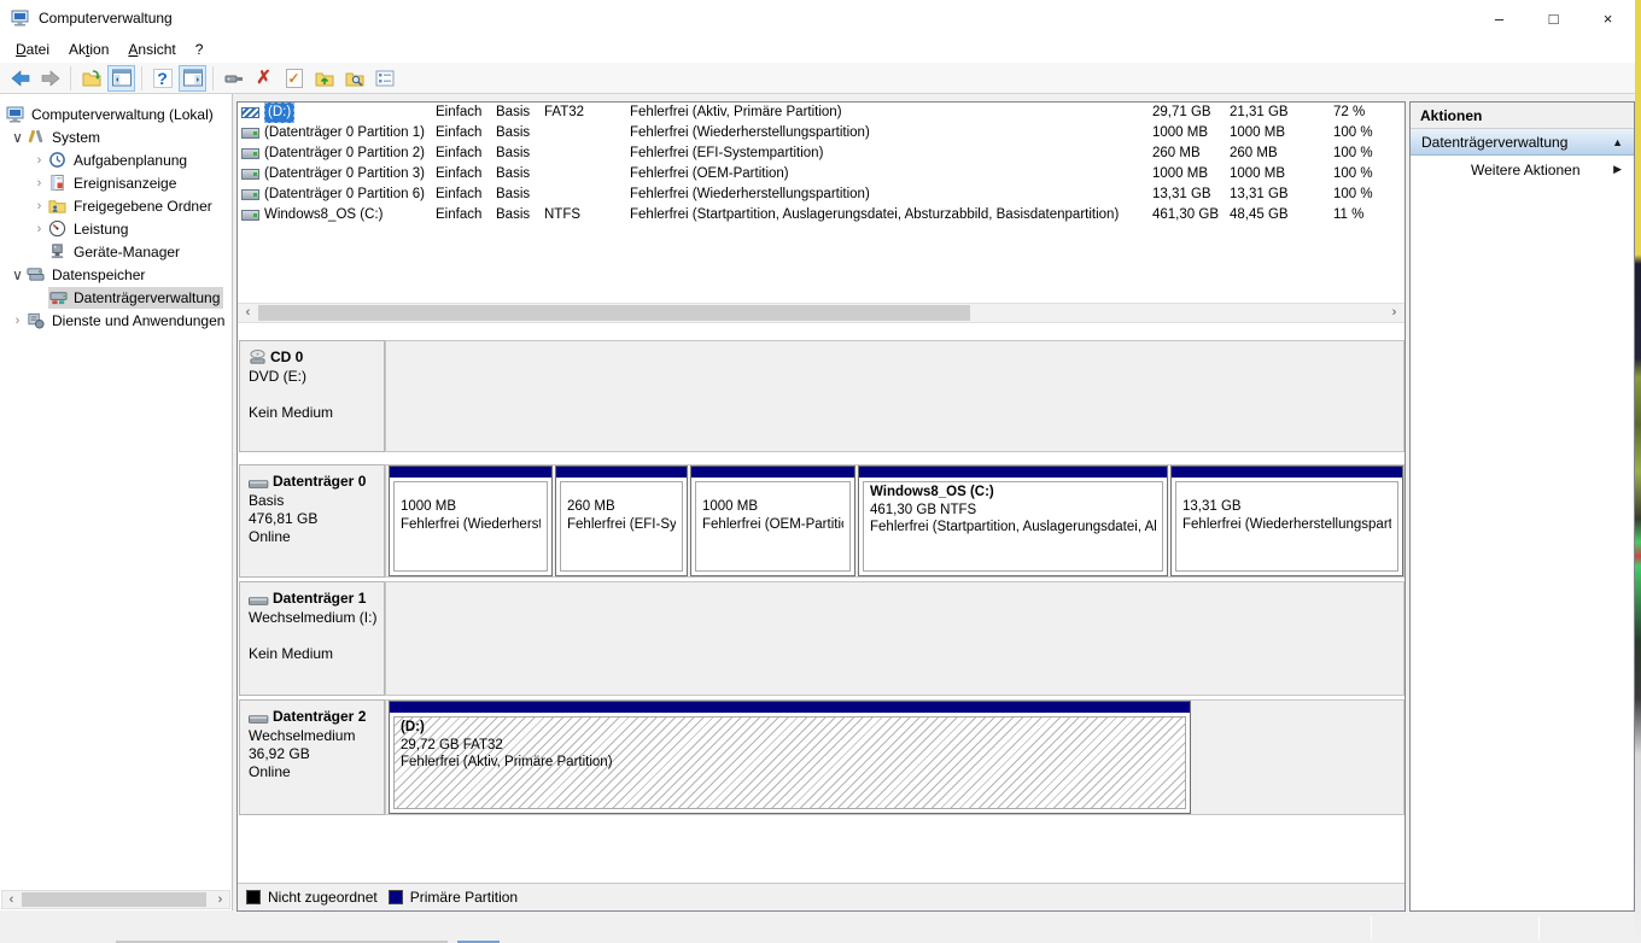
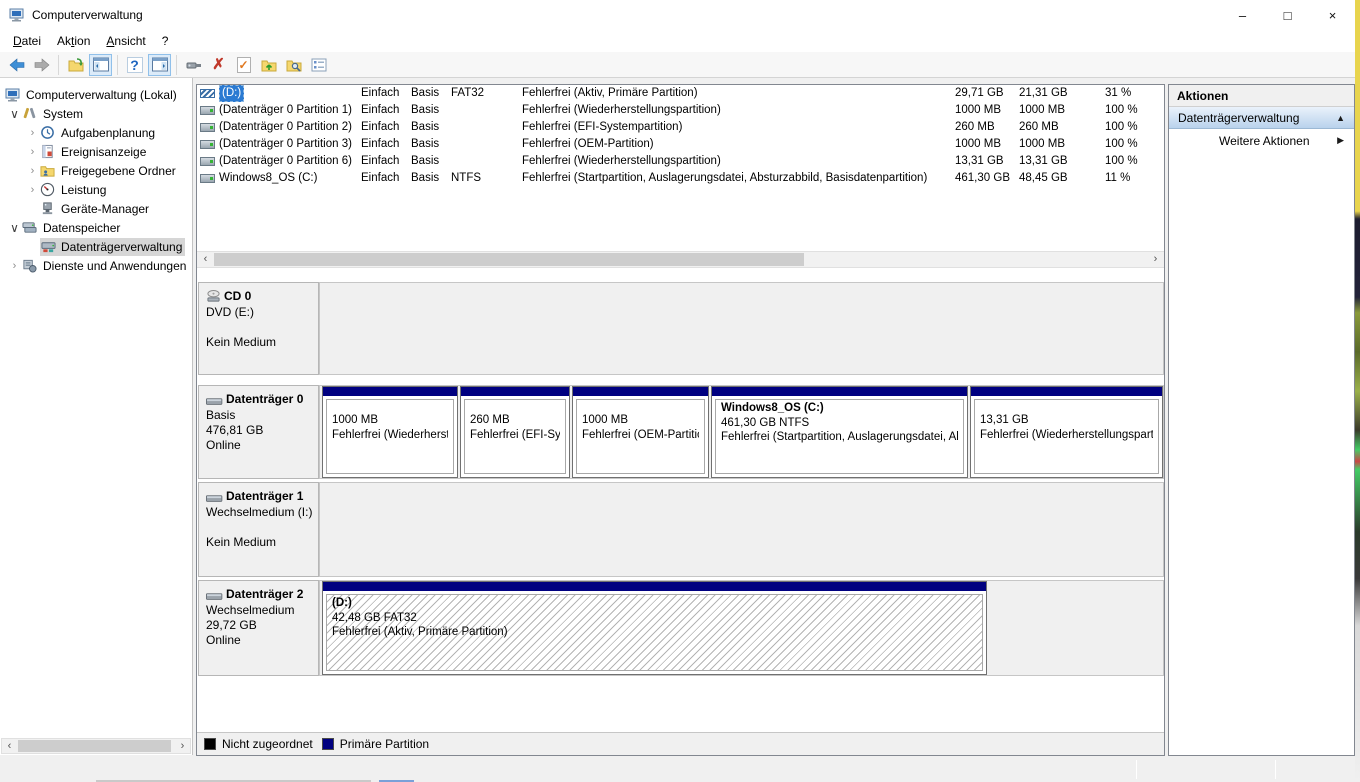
  Computerverwaltung
  –
  □
  ×
  Datei
  Aktion
  Ansicht
  ?
  ?
  ✗
  ✓
  Computerverwaltung (Lokal)
  ∨
  System
  ›
  Aufgabenplanung
  ›
  Ereignisanzeige
  ›
  Freigegebene Ordner
  ›
  Leistung
  Geräte-Manager
  ∨
  Datenspeicher
  Datenträgerverwaltung
  ›
  Dienste und Anwendungen
  ‹
  ›
  (D:)
  Einfach
  Basis
  FAT32
  Fehlerfrei (Aktiv, Primäre Partition)
  29,71 GB
  21,31 GB
- 72 %
+ 31 %
  (Datenträger 0 Partition 1)
  Einfach
  Basis
  Fehlerfrei (Wiederherstellungspartition)
  1000 MB
  1000 MB
  100 %
  (Datenträger 0 Partition 2)
  Einfach
  Basis
  Fehlerfrei (EFI-Systempartition)
  260 MB
  260 MB
  100 %
  (Datenträger 0 Partition 3)
  Einfach
  Basis
  Fehlerfrei (OEM-Partition)
  1000 MB
  1000 MB
  100 %
  (Datenträger 0 Partition 6)
  Einfach
  Basis
  Fehlerfrei (Wiederherstellungspartition)
  13,31 GB
  13,31 GB
  100 %
  Windows8_OS (C:)
  Einfach
  Basis
  NTFS
  Fehlerfrei (Startpartition, Auslagerungsdatei, Absturzabbild, Basisdatenpartition)
  461,30 GB
  48,45 GB
  11 %
  ‹
  ›
  CD 0
  DVD (E:)
  Kein Medium
  Datenträger 0
  Basis
  476,81 GB
  Online
  1000 MB
  260 MB
  1000 MB
  Fehlerfrei (OEM-Partiti
  Windows8_OS (C:)
  461,30 GB NTFS
  13,31 GB
  Fehlerfrei (Wiederherstellungspart
  Datenträger 1
  Wechselmedium (I:)
  Kein Medium
  Datenträger 2
  Wechselmedium
- 36,92 GB
+ 29,72 GB
  Online
  (D:)
- 29,72 GB FAT32
+ 42,48 GB FAT32
  Fehlerfrei (Aktiv, Primäre Partition)
  Nicht zugeordnet
  Primäre Partition
  Aktionen
  Datenträgerverwaltung
  ▲
  Weitere Aktionen
  ▶
